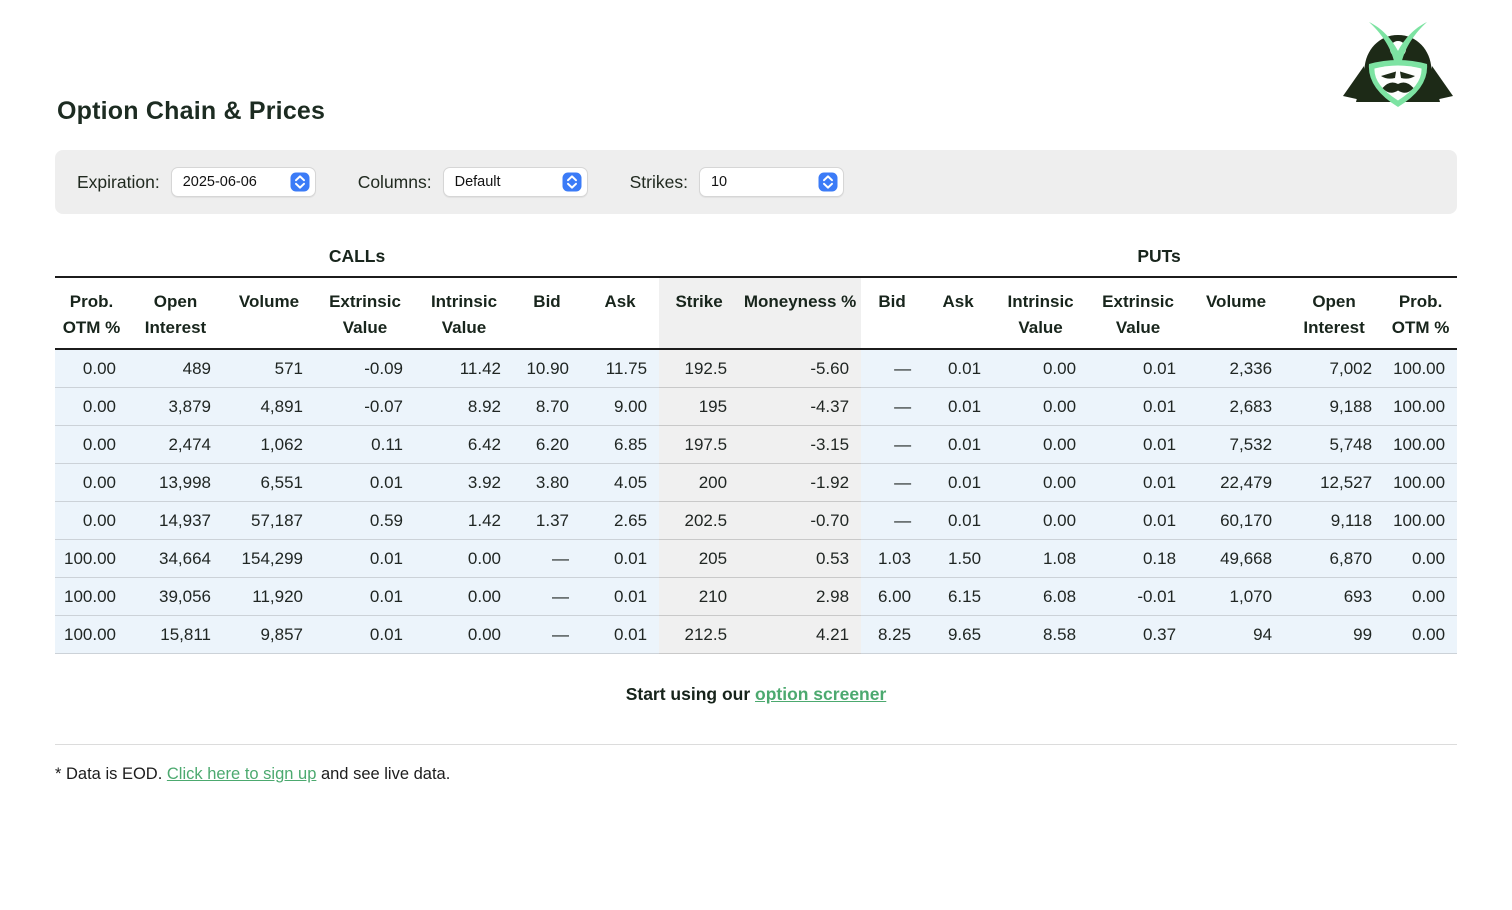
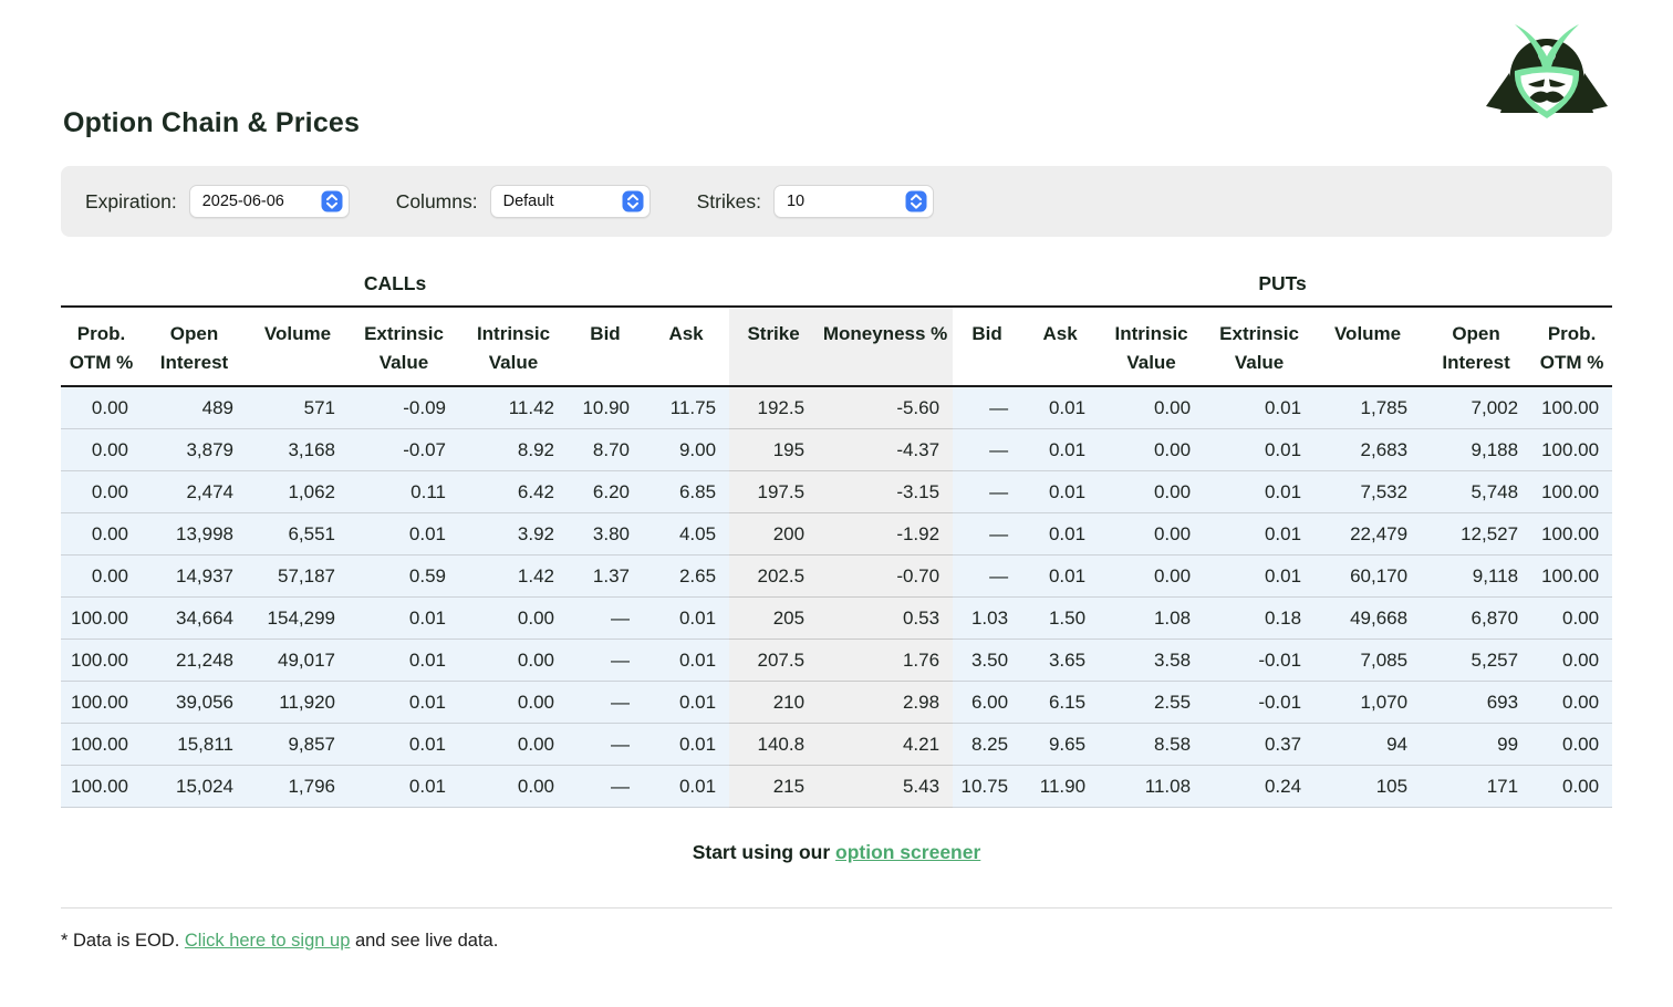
  Option Chain & Prices
  Expiration:
  2025-06-06
  Columns:
  Default
  Strikes:
  10
  CALLs		PUTs
  Prob. OTM %	Open Interest	Volume	Extrinsic Value	Intrinsic Value	Bid	Ask	Strike	Moneyness %	Bid	Ask	Intrinsic Value	Extrinsic Value	Volume	Open Interest	Prob. OTM %
- 0.00	489	571	-0.09	11.42	10.90	11.75	192.5	-5.60	—	0.01	0.00	0.01	2,336	7,002	100.00
+ 0.00	489	571	-0.09	11.42	10.90	11.75	192.5	-5.60	—	0.01	0.00	0.01	1,785	7,002	100.00
- 0.00	3,879	4,891	-0.07	8.92	8.70	9.00	195	-4.37	—	0.01	0.00	0.01	2,683	9,188	100.00
+ 0.00	3,879	3,168	-0.07	8.92	8.70	9.00	195	-4.37	—	0.01	0.00	0.01	2,683	9,188	100.00
  0.00	2,474	1,062	0.11	6.42	6.20	6.85	197.5	-3.15	—	0.01	0.00	0.01	7,532	5,748	100.00
  0.00	13,998	6,551	0.01	3.92	3.80	4.05	200	-1.92	—	0.01	0.00	0.01	22,479	12,527	100.00
  0.00	14,937	57,187	0.59	1.42	1.37	2.65	202.5	-0.70	—	0.01	0.00	0.01	60,170	9,118	100.00
  100.00	34,664	154,299	0.01	0.00	—	0.01	205	0.53	1.03	1.50	1.08	0.18	49,668	6,870	0.00
+ 100.00	21,248	49,017	0.01	0.00	—	0.01	207.5	1.76	3.50	3.65	3.58	-0.01	7,085	5,257	0.00
- 100.00	39,056	11,920	0.01	0.00	—	0.01	210	2.98	6.00	6.15	6.08	-0.01	1,070	693	0.00
+ 100.00	39,056	11,920	0.01	0.00	—	0.01	210	2.98	6.00	6.15	2.55	-0.01	1,070	693	0.00
- 100.00	15,811	9,857	0.01	0.00	—	0.01	212.5	4.21	8.25	9.65	8.58	0.37	94	99	0.00
+ 100.00	15,811	9,857	0.01	0.00	—	0.01	140.8	4.21	8.25	9.65	8.58	0.37	94	99	0.00
+ 100.00	15,024	1,796	0.01	0.00	—	0.01	215	5.43	10.75	11.90	11.08	0.24	105	171	0.00
  Start using our option screener
  * Data is EOD. Click here to sign up and see live data.
